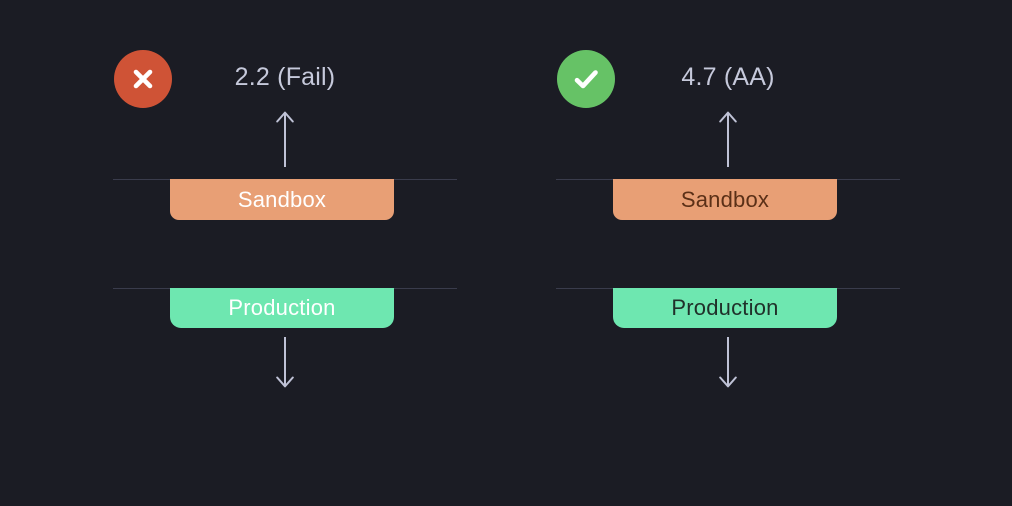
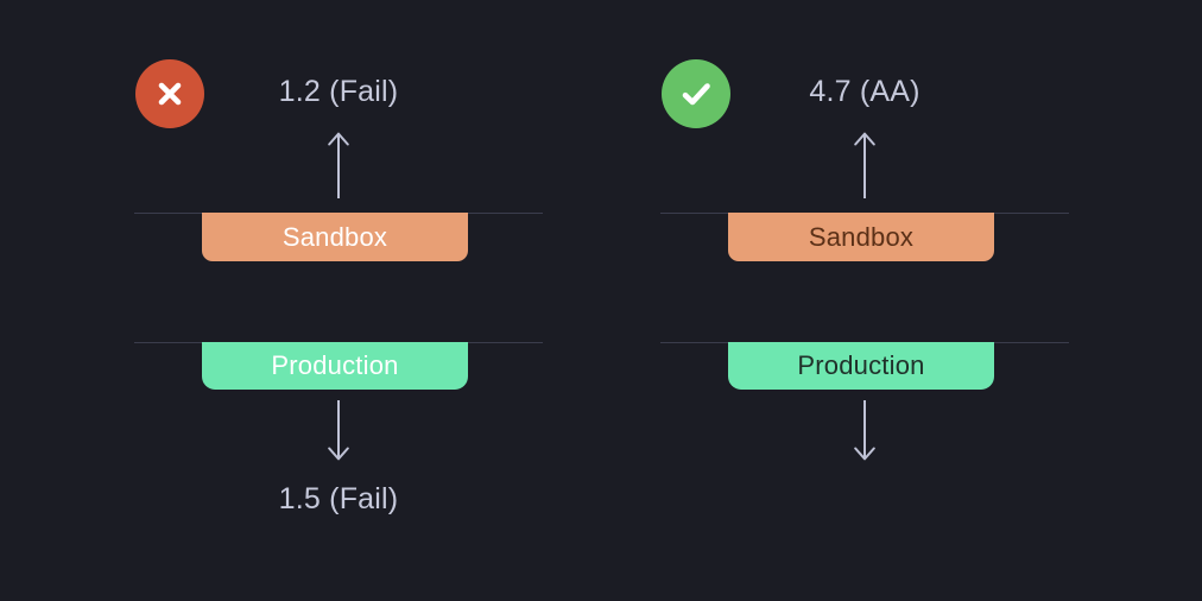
- 2.2 (Fail)
+ 1.2 (Fail)
  Sandbox
  Production
+ 1.5 (Fail)
  4.7 (AA)
  Sandbox
  Production
